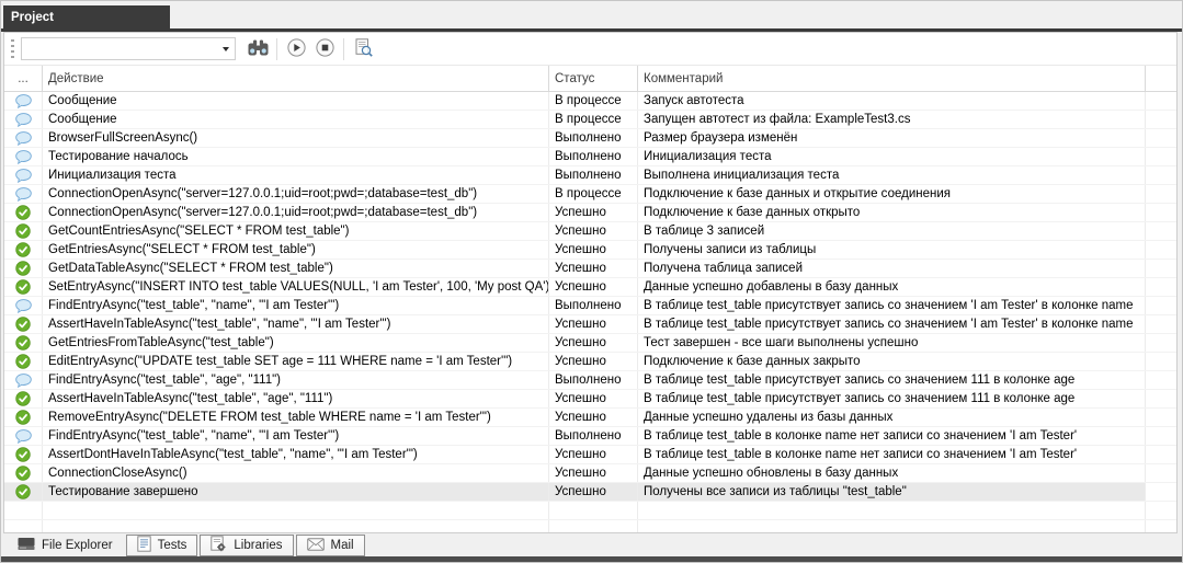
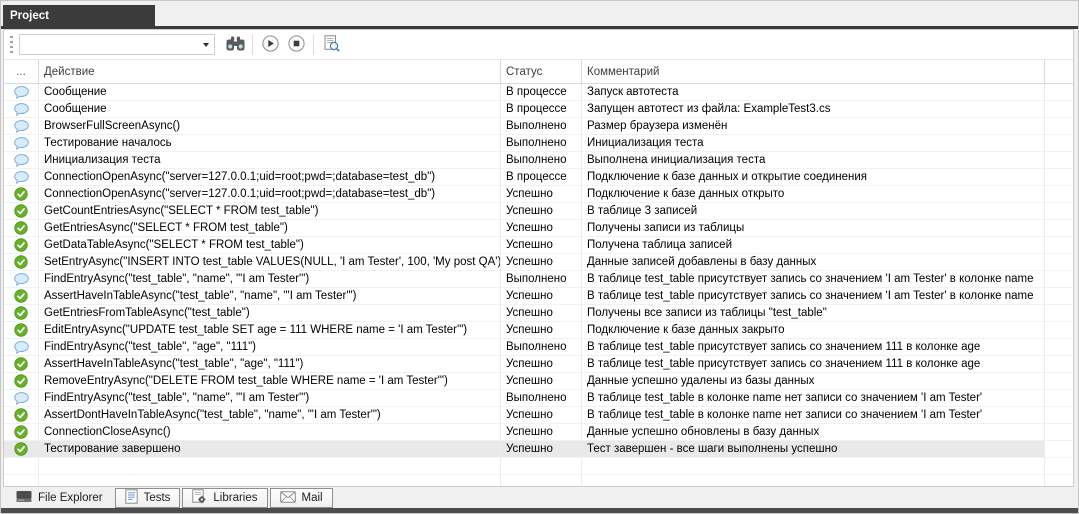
  Project
  ...
  Действие
  Статус
  Комментарий
  Сообщение
  В процессе
  Запуск автотеста
  Сообщение
  В процессе
  Запущен автотест из файла: ExampleTest3.cs
  BrowserFullScreenAsync()
  Выполнено
  Размер браузера изменён
  Тестирование началось
  Выполнено
  Инициализация теста
  Инициализация теста
  Выполнено
  Выполнена инициализация теста
  ConnectionOpenAsync("server=127.0.0.1;uid=root;pwd=;database=test_db")
  В процессе
  Подключение к базе данных и открытие соединения
  ConnectionOpenAsync("server=127.0.0.1;uid=root;pwd=;database=test_db")
  Успешно
  Подключение к базе данных открыто
  GetCountEntriesAsync("SELECT * FROM test_table")
  Успешно
  В таблице 3 записей
  GetEntriesAsync("SELECT * FROM test_table")
  Успешно
  Получены записи из таблицы
  GetDataTableAsync("SELECT * FROM test_table")
  Успешно
  Получена таблица записей
  SetEntryAsync("INSERT INTO test_table VALUES(NULL, 'I am Tester', 100, 'My post QA')
  Успешно
- Данные успешно добавлены в базу данных
+ Данные записей добавлены в базу данных
  FindEntryAsync("test_table", "name", "'I am Tester'")
  Выполнено
  В таблице test_table присутствует запись со значением 'I am Tester' в колонке name
  AssertHaveInTableAsync("test_table", "name", "'I am Tester'")
  Успешно
  В таблице test_table присутствует запись со значением 'I am Tester' в колонке name
  GetEntriesFromTableAsync("test_table")
  Успешно
- Тест завершен - все шаги выполнены успешно
+ Получены все записи из таблицы "test_table"
  EditEntryAsync("UPDATE test_table SET age = 111 WHERE name = 'I am Tester'")
  Успешно
  Подключение к базе данных закрыто
  FindEntryAsync("test_table", "age", "111")
  Выполнено
  В таблице test_table присутствует запись со значением 111 в колонке age
  AssertHaveInTableAsync("test_table", "age", "111")
  Успешно
  В таблице test_table присутствует запись со значением 111 в колонке age
  RemoveEntryAsync("DELETE FROM test_table WHERE name = 'I am Tester'")
  Успешно
  Данные успешно удалены из базы данных
  FindEntryAsync("test_table", "name", "'I am Tester'")
  Выполнено
  В таблице test_table в колонке name нет записи со значением 'I am Tester'
  AssertDontHaveInTableAsync("test_table", "name", "'I am Tester'")
  Успешно
  В таблице test_table в колонке name нет записи со значением 'I am Tester'
  ConnectionCloseAsync()
  Успешно
  Данные успешно обновлены в базу данных
  Тестирование завершено
  Успешно
- Получены все записи из таблицы "test_table"
+ Тест завершен - все шаги выполнены успешно
  File Explorer
  Tests
  Libraries
  Mail
